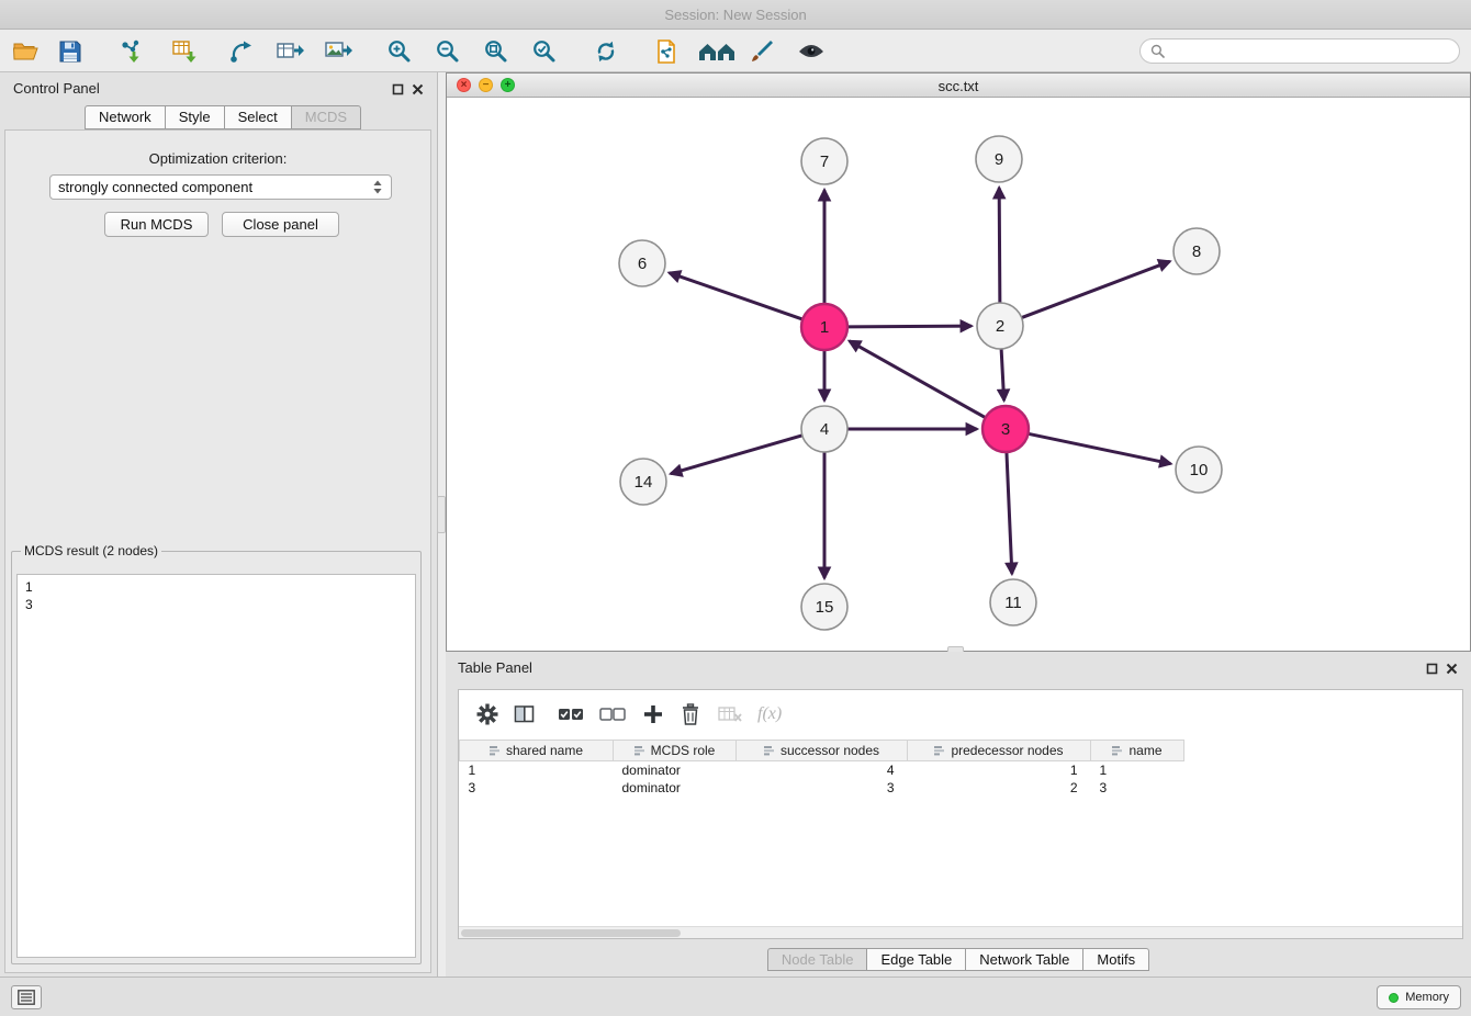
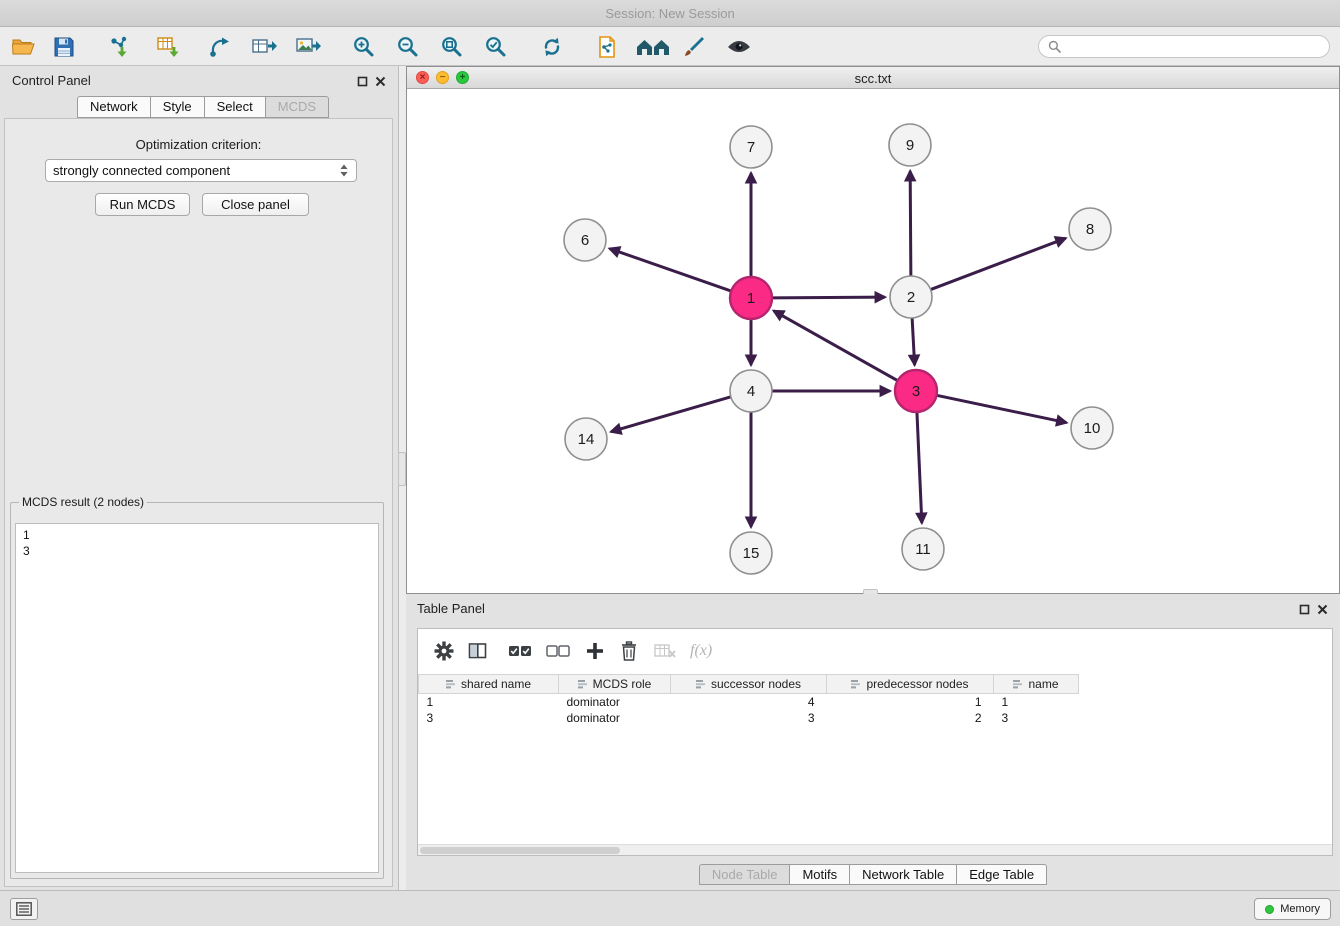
  Session: New Session
  Control Panel
  Network
  Style
  Select
  MCDS
  Optimization criterion:
  strongly connected component
  Run MCDS
  Close panel
  MCDS result (2 nodes)
  1
  3
  scc.txt
  7
  9
  6
  8
  1
  2
  4
  3
  10
  14
  15
  11
  Table Panel
  f(x)
  shared name	MCDS role	successor nodes	predecessor nodes	name
  1	dominator	4	1	1
  3	dominator	3	2	3
  Node Table
- Edge Table
+ Motifs
  Network Table
- Motifs
+ Edge Table
  Memory
